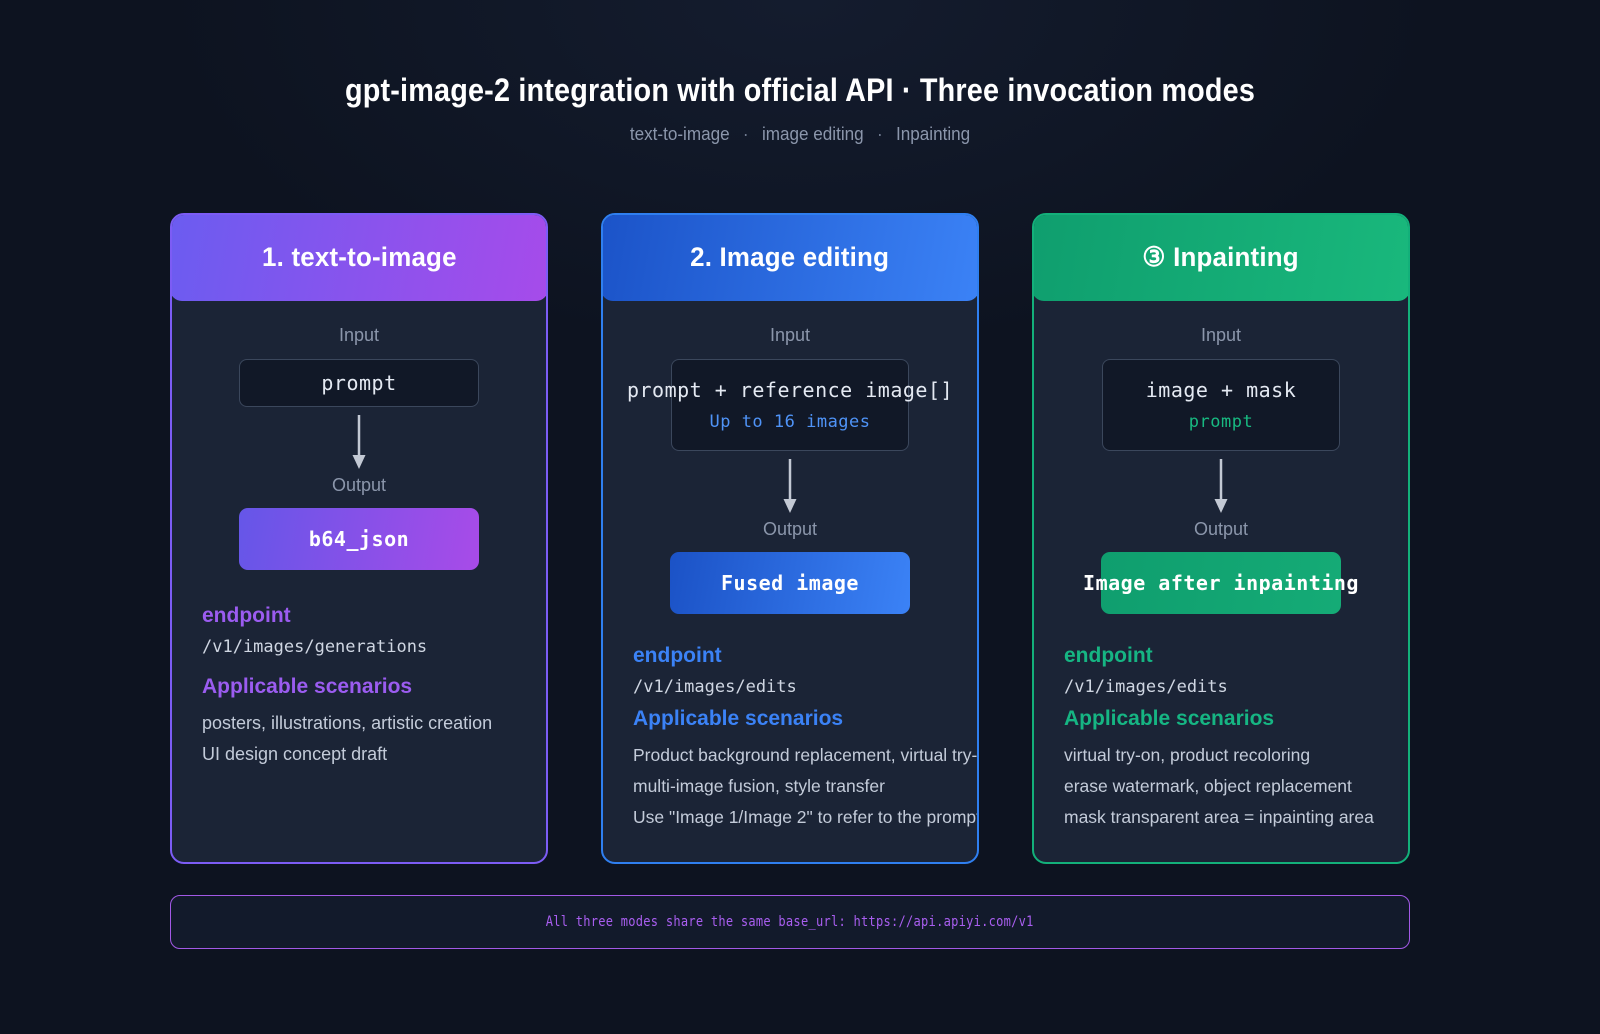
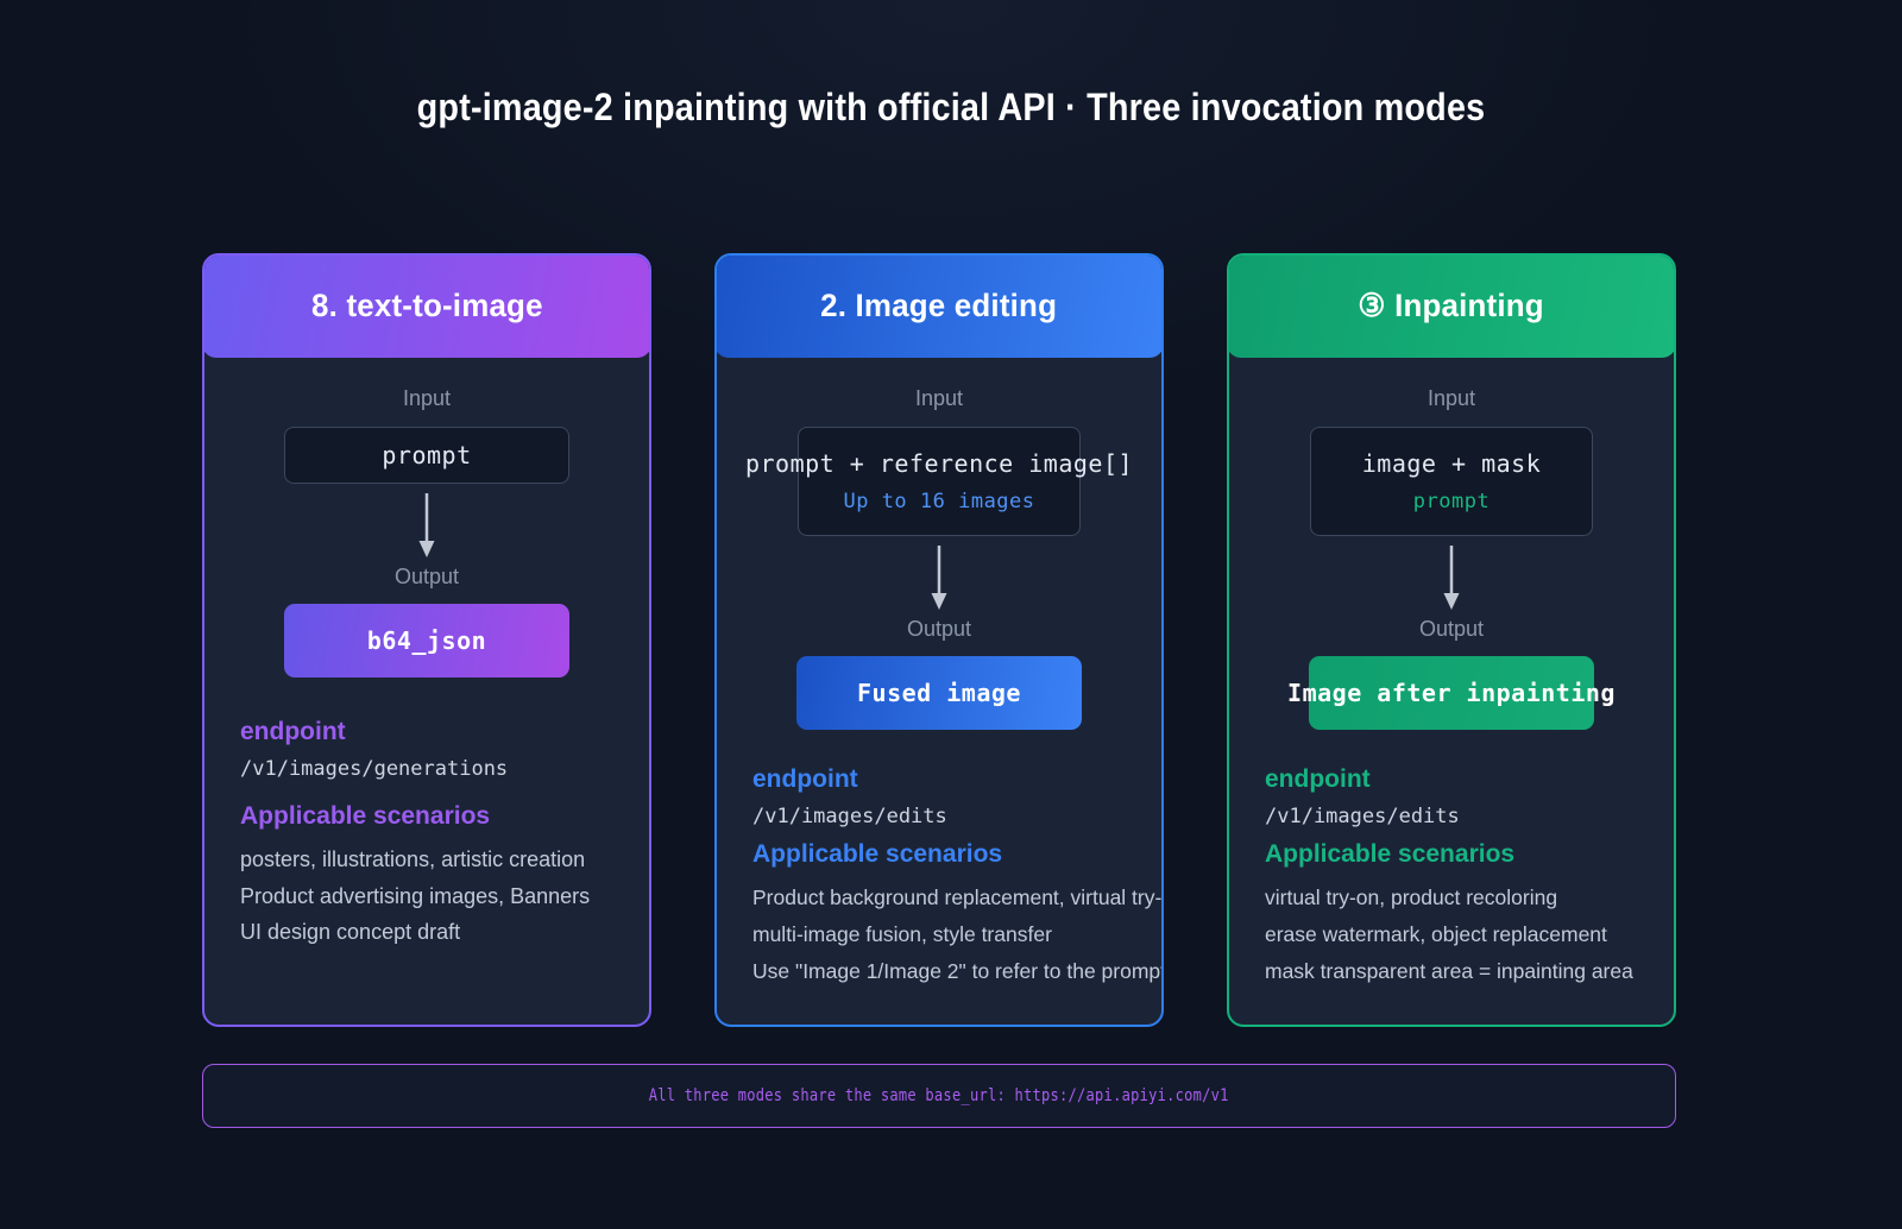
- gpt-image-2 integration with official API · Three invocation modes
+ gpt-image-2 inpainting with official API · Three invocation modes
- text-to-image · image editing · Inpainting
- 1. text-to-image
+ 8. text-to-image
  Input
  prompt
  Output
  b64_json
  endpoint
  /v1/images/generations
  Applicable scenarios
  posters, illustrations, artistic creation
+ Product advertising images, Banners
  UI design concept draft
  2. Image editing
  Input
  prompt + reference image[]
  Up to 16 images
  Output
  Fused image
  endpoint
  /v1/images/edits
  Applicable scenarios
  Product background replacement, virtual try-
  multi-image fusion, style transfer
  Use "Image 1/Image 2" to refer to the promp
  ③ Inpainting
  Input
  image + mask
  prompt
  Output
  Image after inpainting
  endpoint
  /v1/images/edits
  Applicable scenarios
  virtual try-on, product recoloring
  erase watermark, object replacement
  mask transparent area = inpainting area
  All three modes share the same base_url: https://api.apiyi.com/v1
